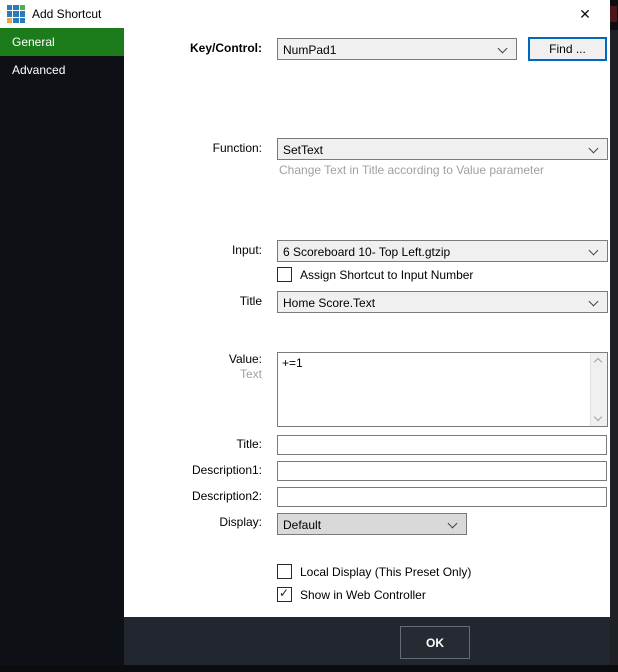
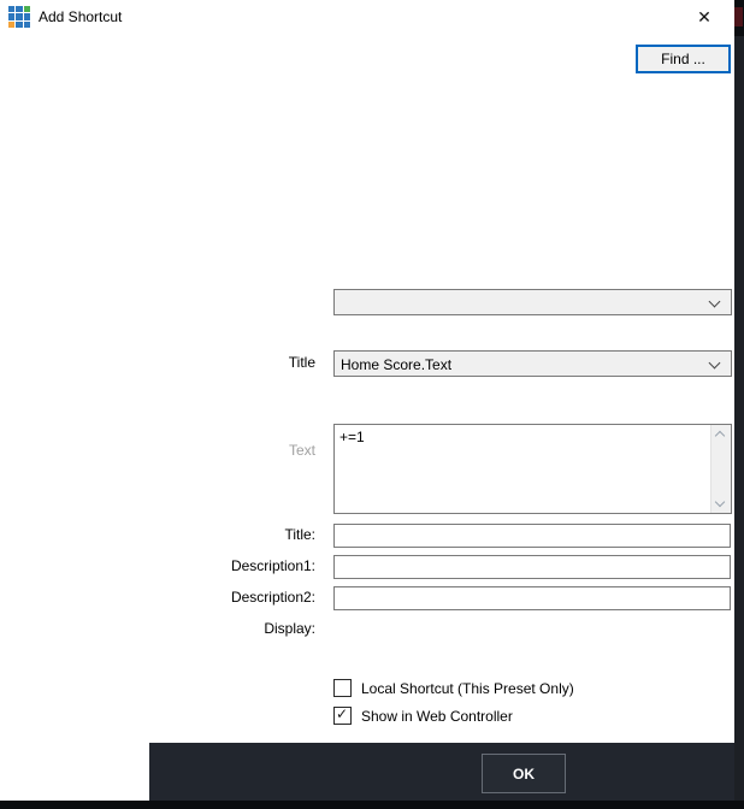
  Add Shortcut
  ✕
- General
- Advanced
- Key/Control:
- NumPad1
  Find ...
- Function:
- SetText
- Change Text in Title according to Value parameter
- Input:
- 6 Scoreboard 10- Top Left.gtzip
- Assign Shortcut to Input Number
  Title
  Home Score.Text
- Value:
  Text
  +=1
  Title:
  Description1:
  Description2:
  Display:
- Default
- Local Display (This Preset Only)
+ Local Shortcut (This Preset Only)
  Show in Web Controller
  OK
